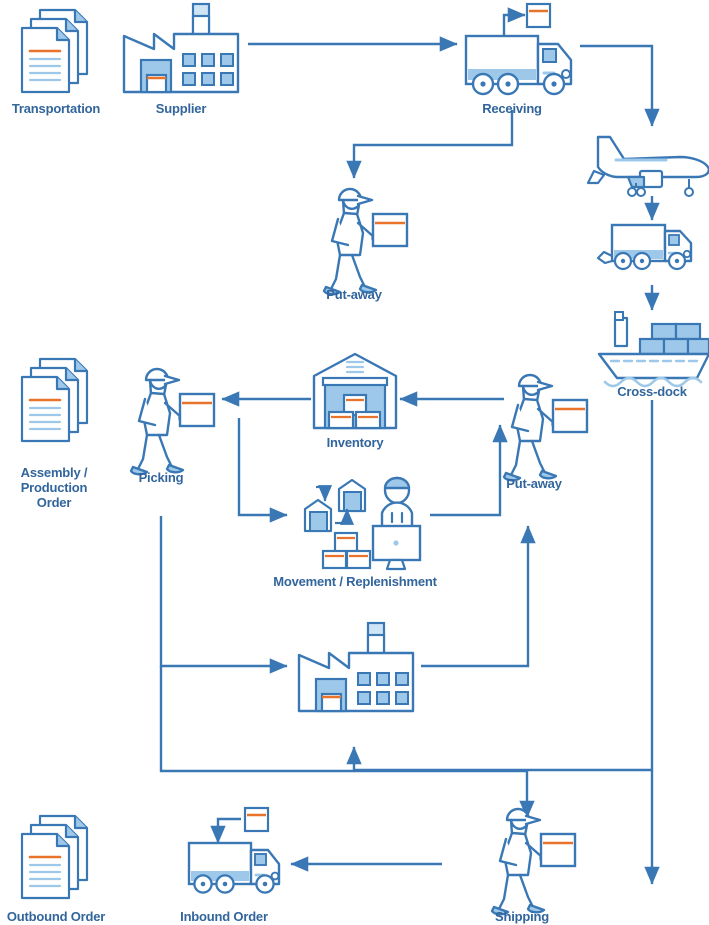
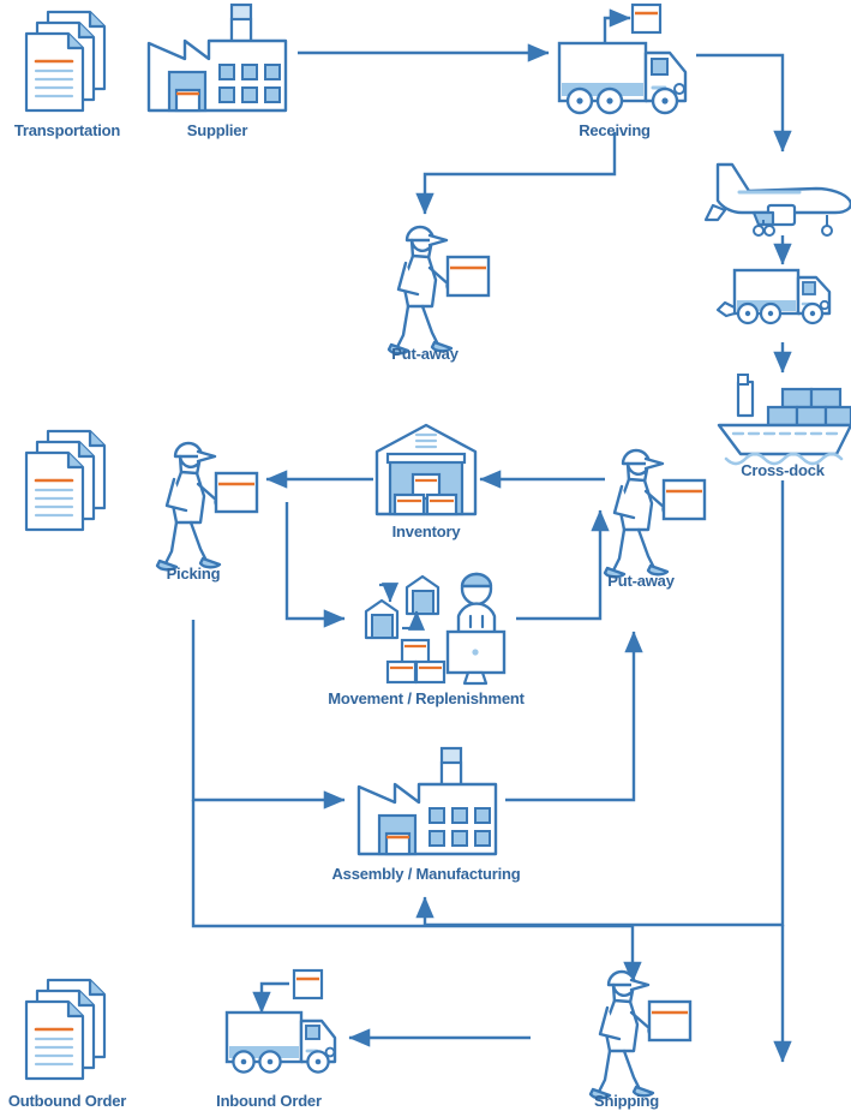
  Transportation
  Supplier
  Receiving
  Put-away
  Cross-dock
- Assembly /
- Production
- Order
  Picking
  Inventory
  Put-away
  Movement / Replenishment
+ Assembly / Manufacturing
  Outbound Order
  Inbound Order
  Shipping
